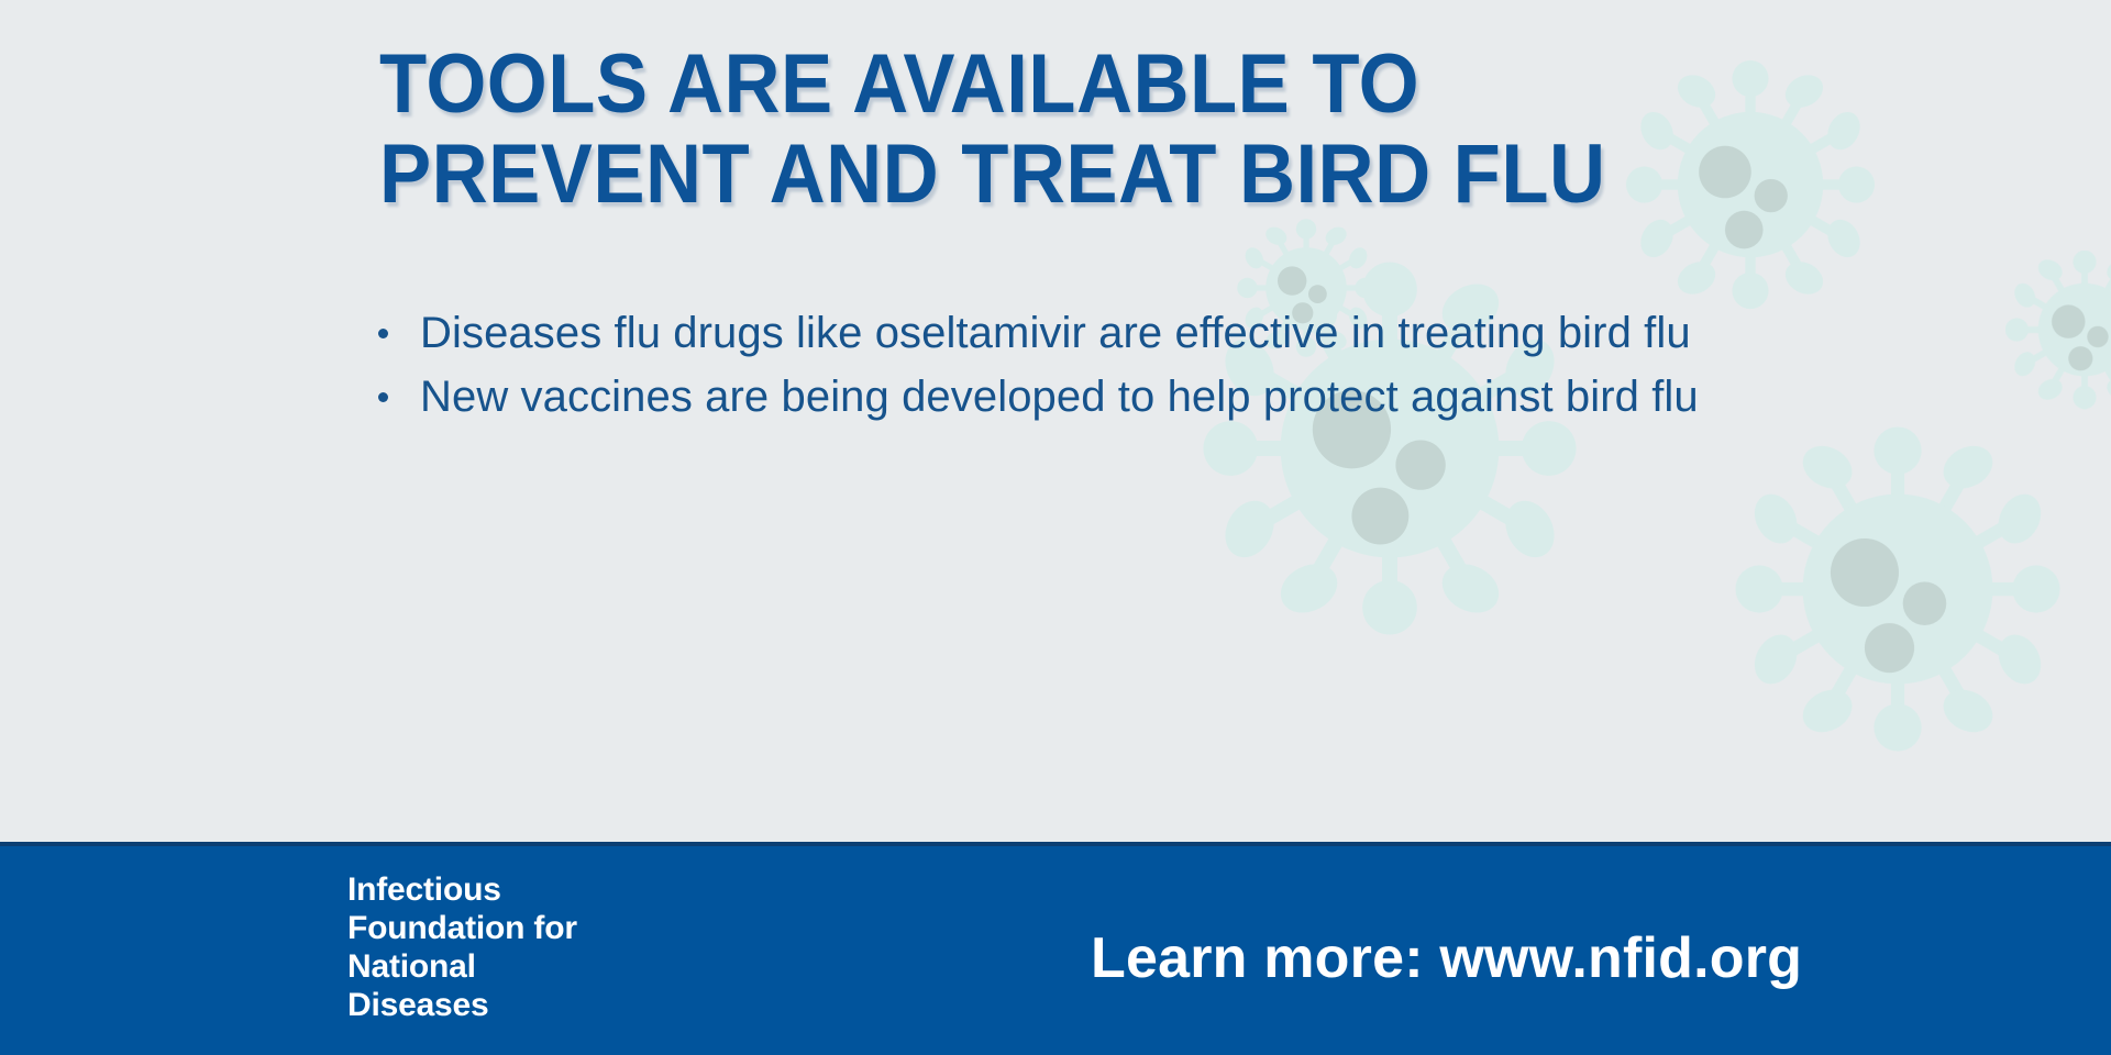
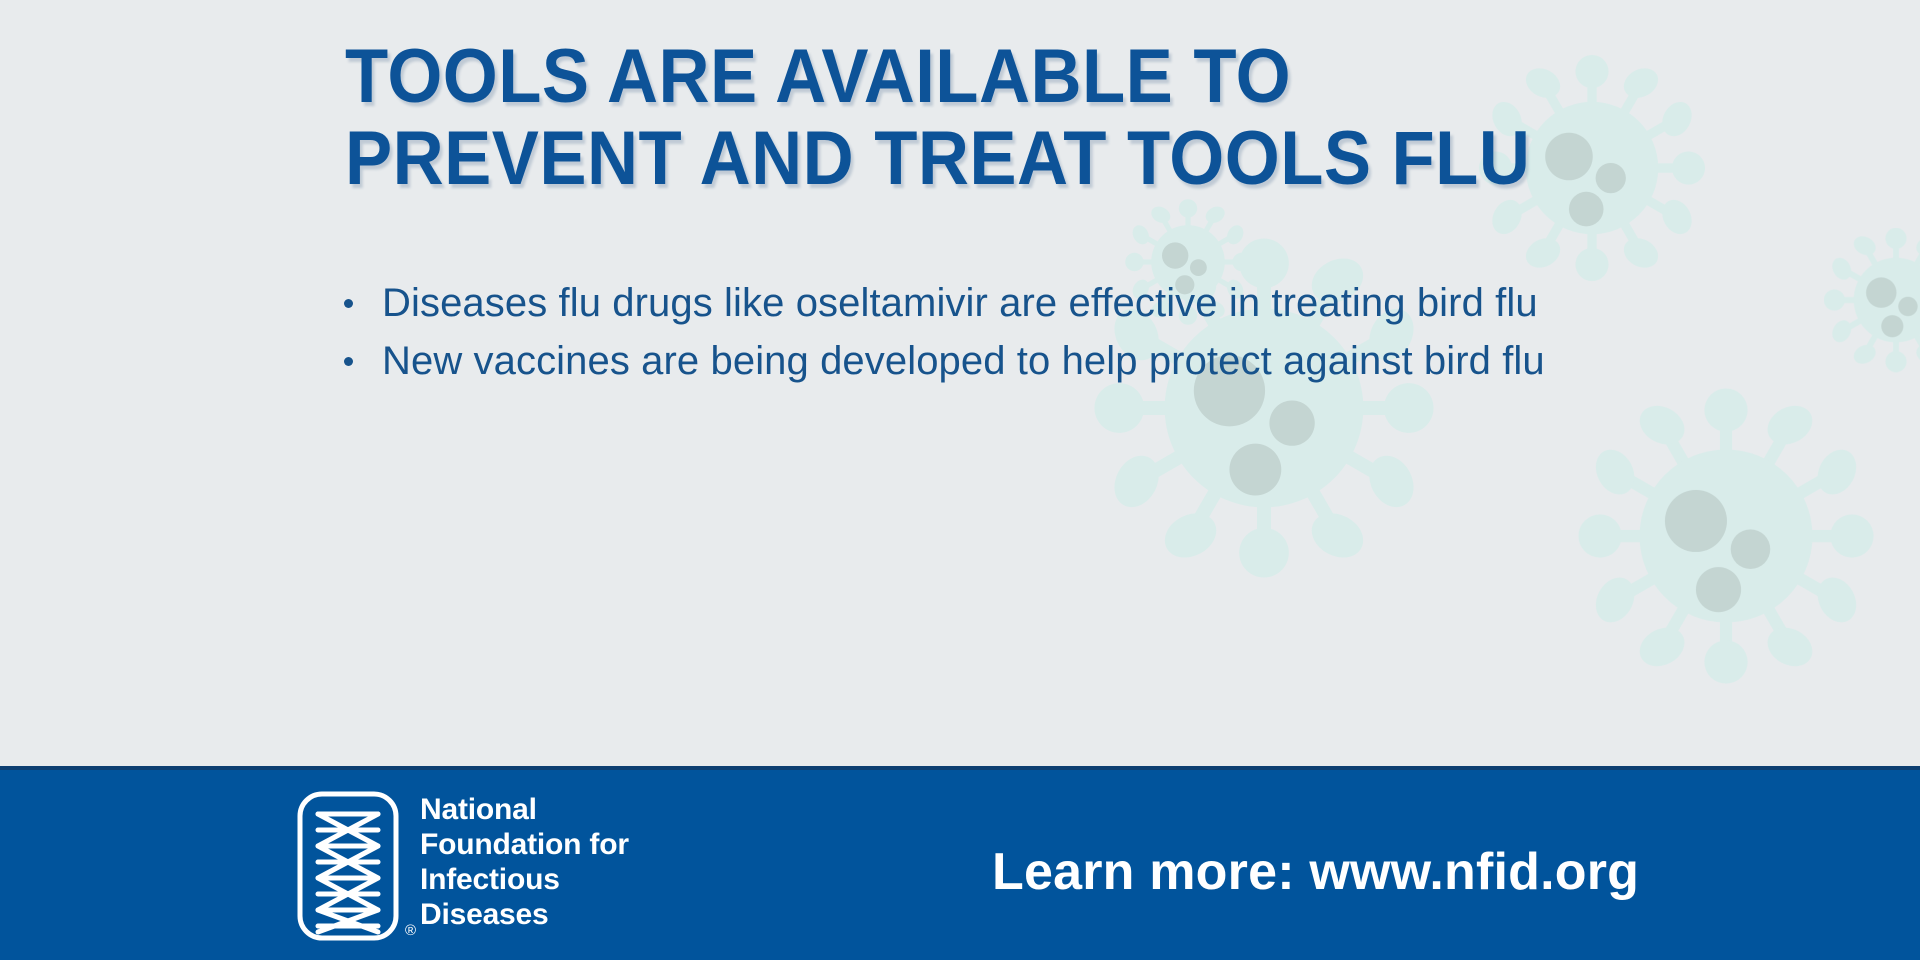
  TOOLS ARE AVAILABLE TO
- PREVENT AND TREAT BIRD FLU
+ PREVENT AND TREAT TOOLS FLU
  Diseases flu drugs like oseltamivir are effective in treating bird flu
  New vaccines are being developed to help protect against bird flu
+ ®
- Infectious
+ National
  Foundation for
- National
+ Infectious
  Diseases
  Learn more: www.nfid.org
